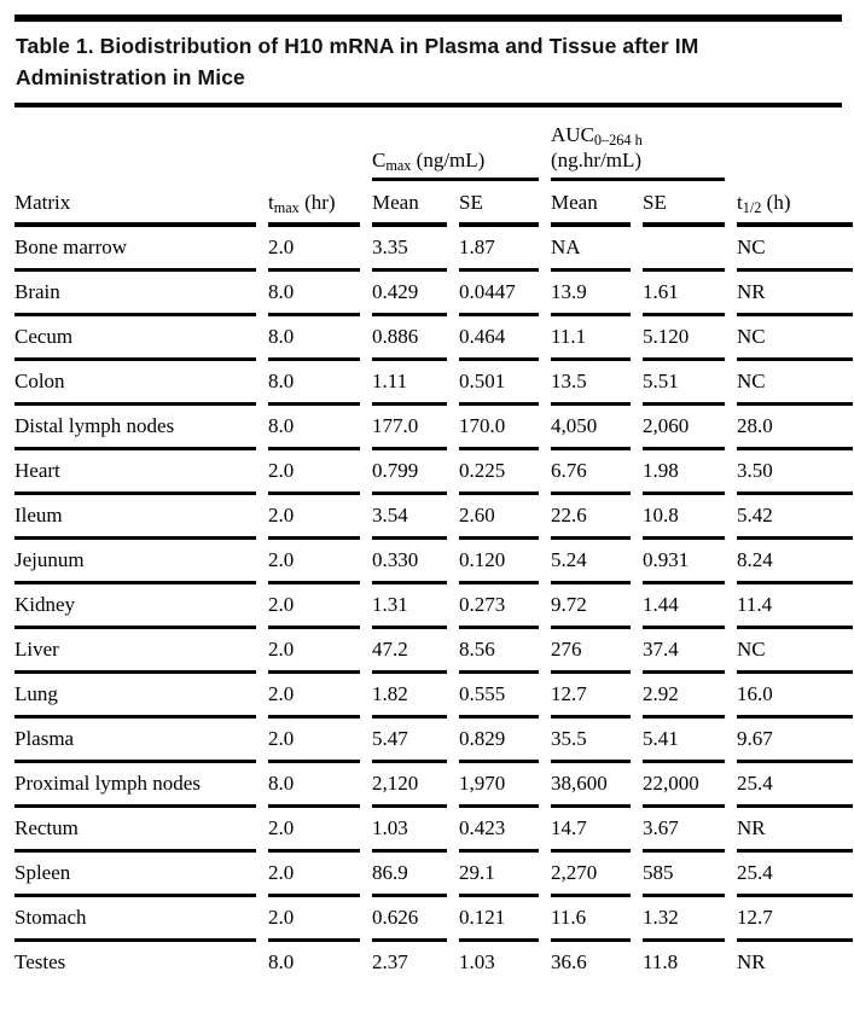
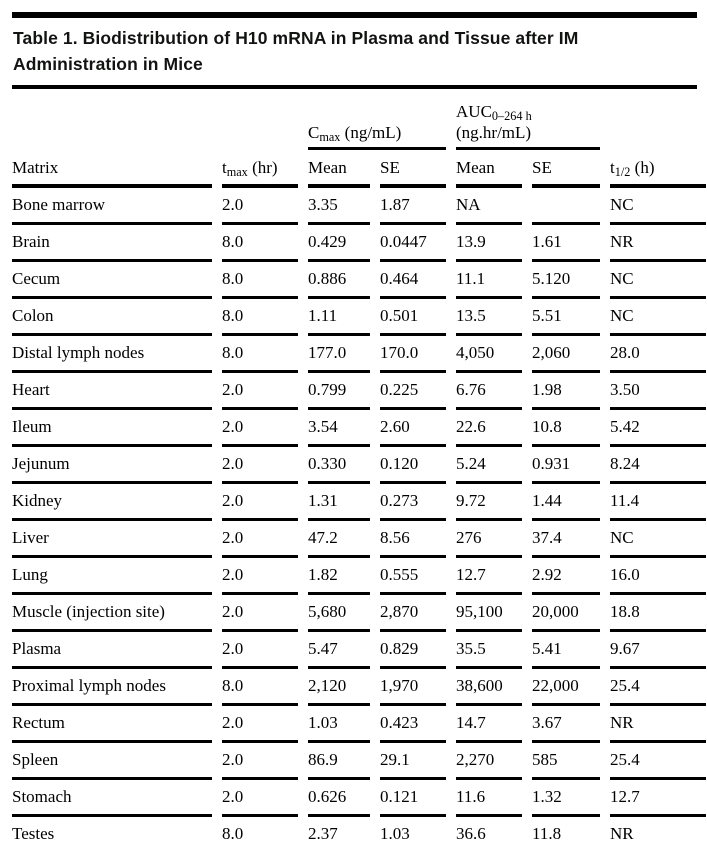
  Table 1. Biodistribution of H10 mRNA in Plasma and Tissue after IM
  Administration in Mice
  		Cmax (ng/mL)	AUC0–264 h (ng.hr/mL)
  Matrix	tmax (hr)	Mean	SE	Mean	SE	t1/2 (h)
  Bone marrow	2.0	3.35	1.87	NA		NC
  Brain	8.0	0.429	0.0447	13.9	1.61	NR
  Cecum	8.0	0.886	0.464	11.1	5.120	NC
  Colon	8.0	1.11	0.501	13.5	5.51	NC
  Distal lymph nodes	8.0	177.0	170.0	4,050	2,060	28.0
  Heart	2.0	0.799	0.225	6.76	1.98	3.50
  Ileum	2.0	3.54	2.60	22.6	10.8	5.42
  Jejunum	2.0	0.330	0.120	5.24	0.931	8.24
  Kidney	2.0	1.31	0.273	9.72	1.44	11.4
  Liver	2.0	47.2	8.56	276	37.4	NC
  Lung	2.0	1.82	0.555	12.7	2.92	16.0
+ Muscle (injection site)	2.0	5,680	2,870	95,100	20,000	18.8
  Plasma	2.0	5.47	0.829	35.5	5.41	9.67
  Proximal lymph nodes	8.0	2,120	1,970	38,600	22,000	25.4
  Rectum	2.0	1.03	0.423	14.7	3.67	NR
  Spleen	2.0	86.9	29.1	2,270	585	25.4
  Stomach	2.0	0.626	0.121	11.6	1.32	12.7
  Testes	8.0	2.37	1.03	36.6	11.8	NR
